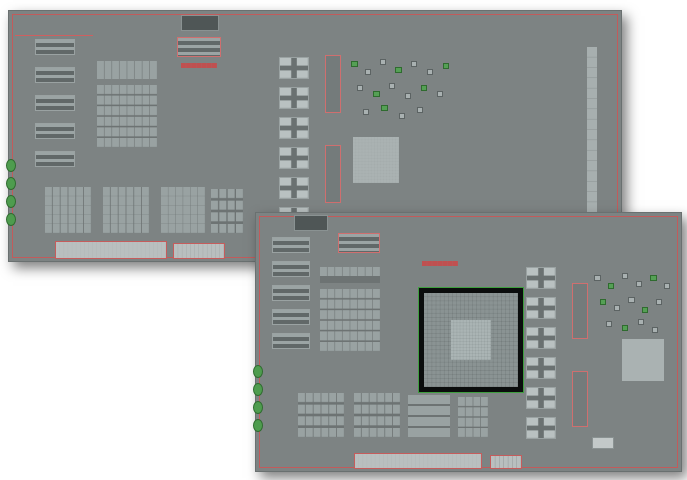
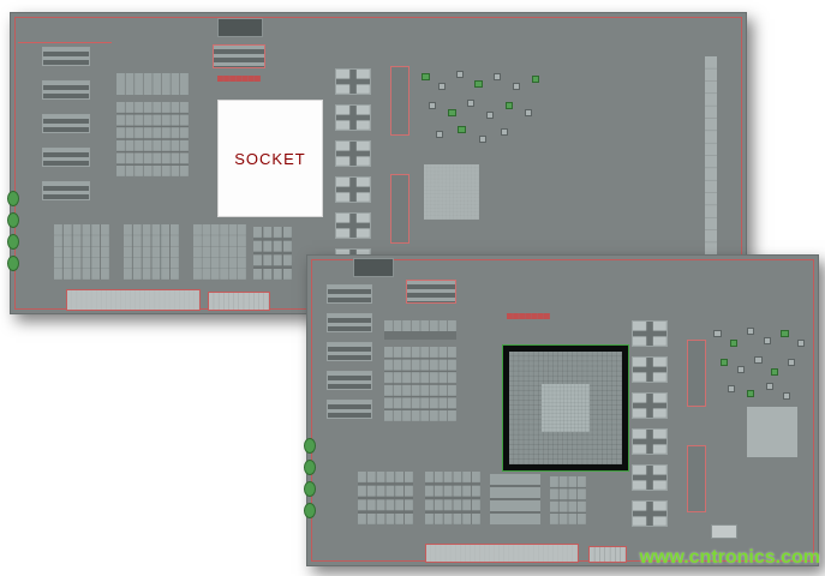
+ SOCKET
+ www.cntronics.com
